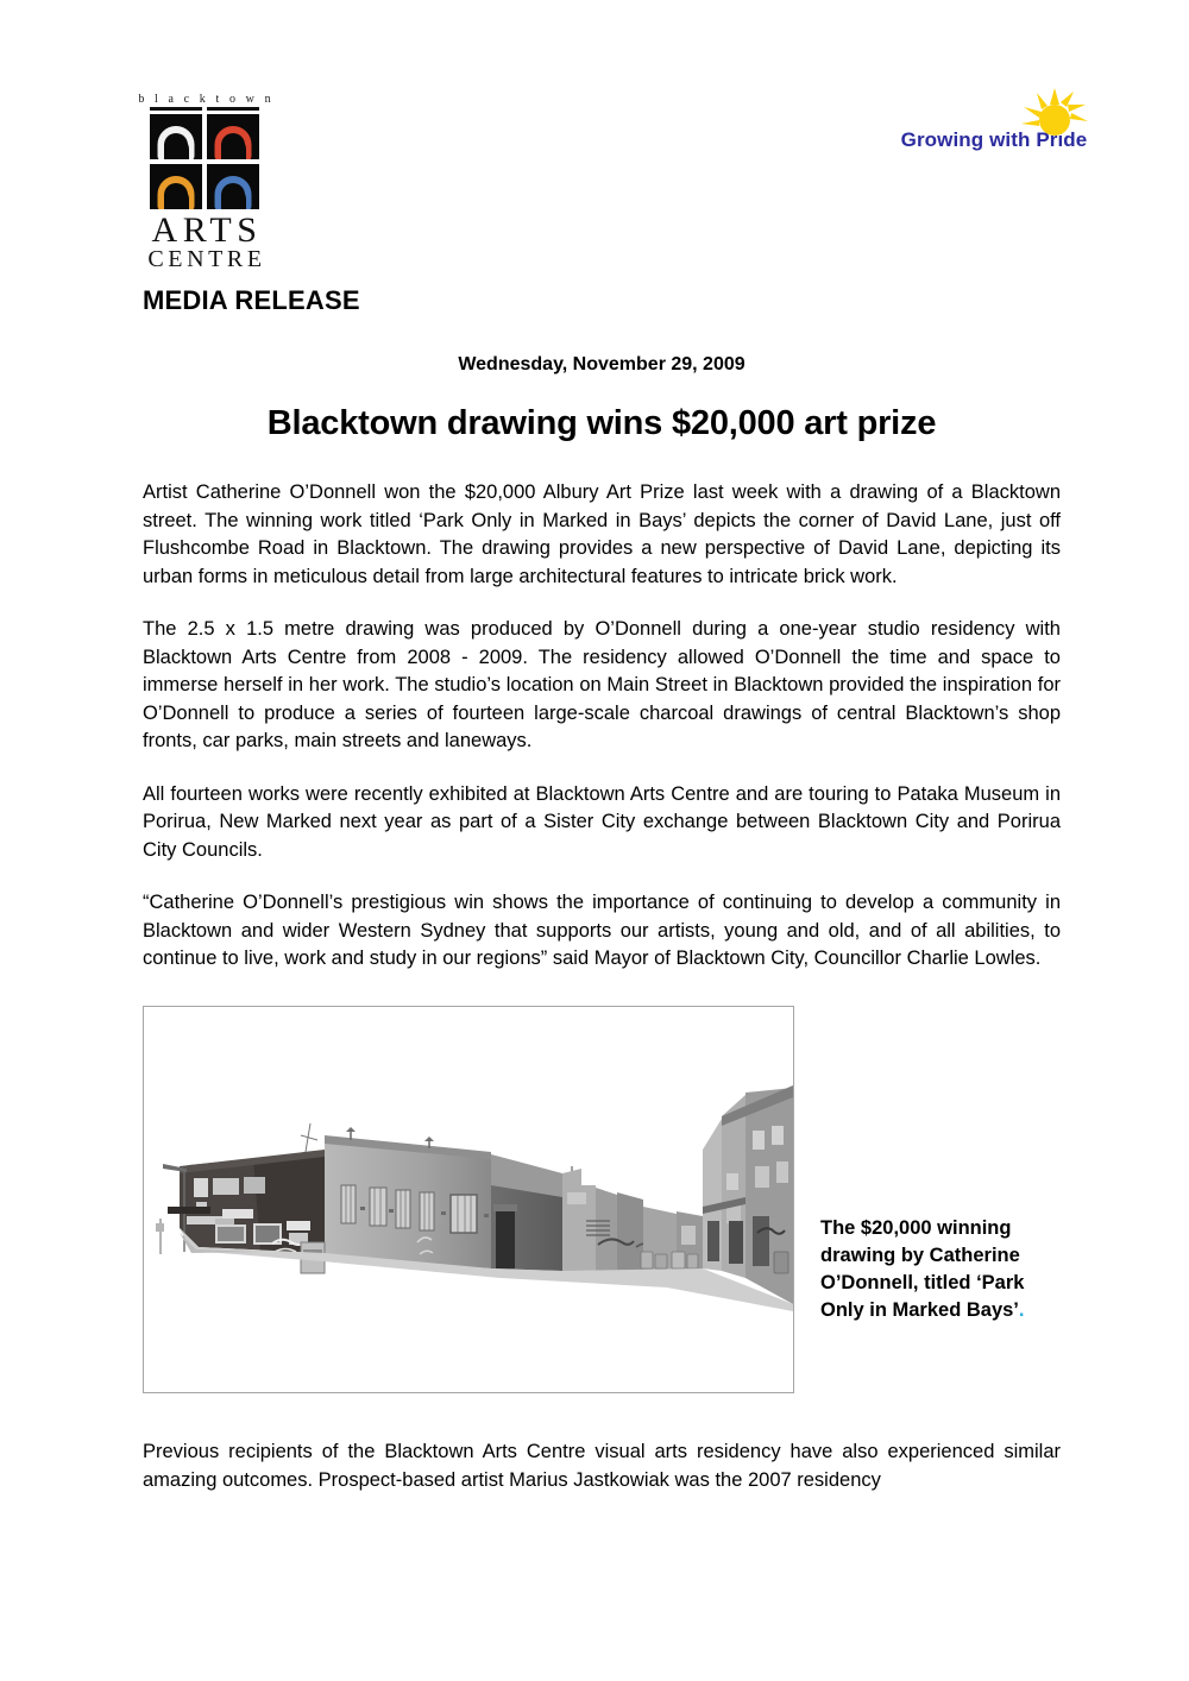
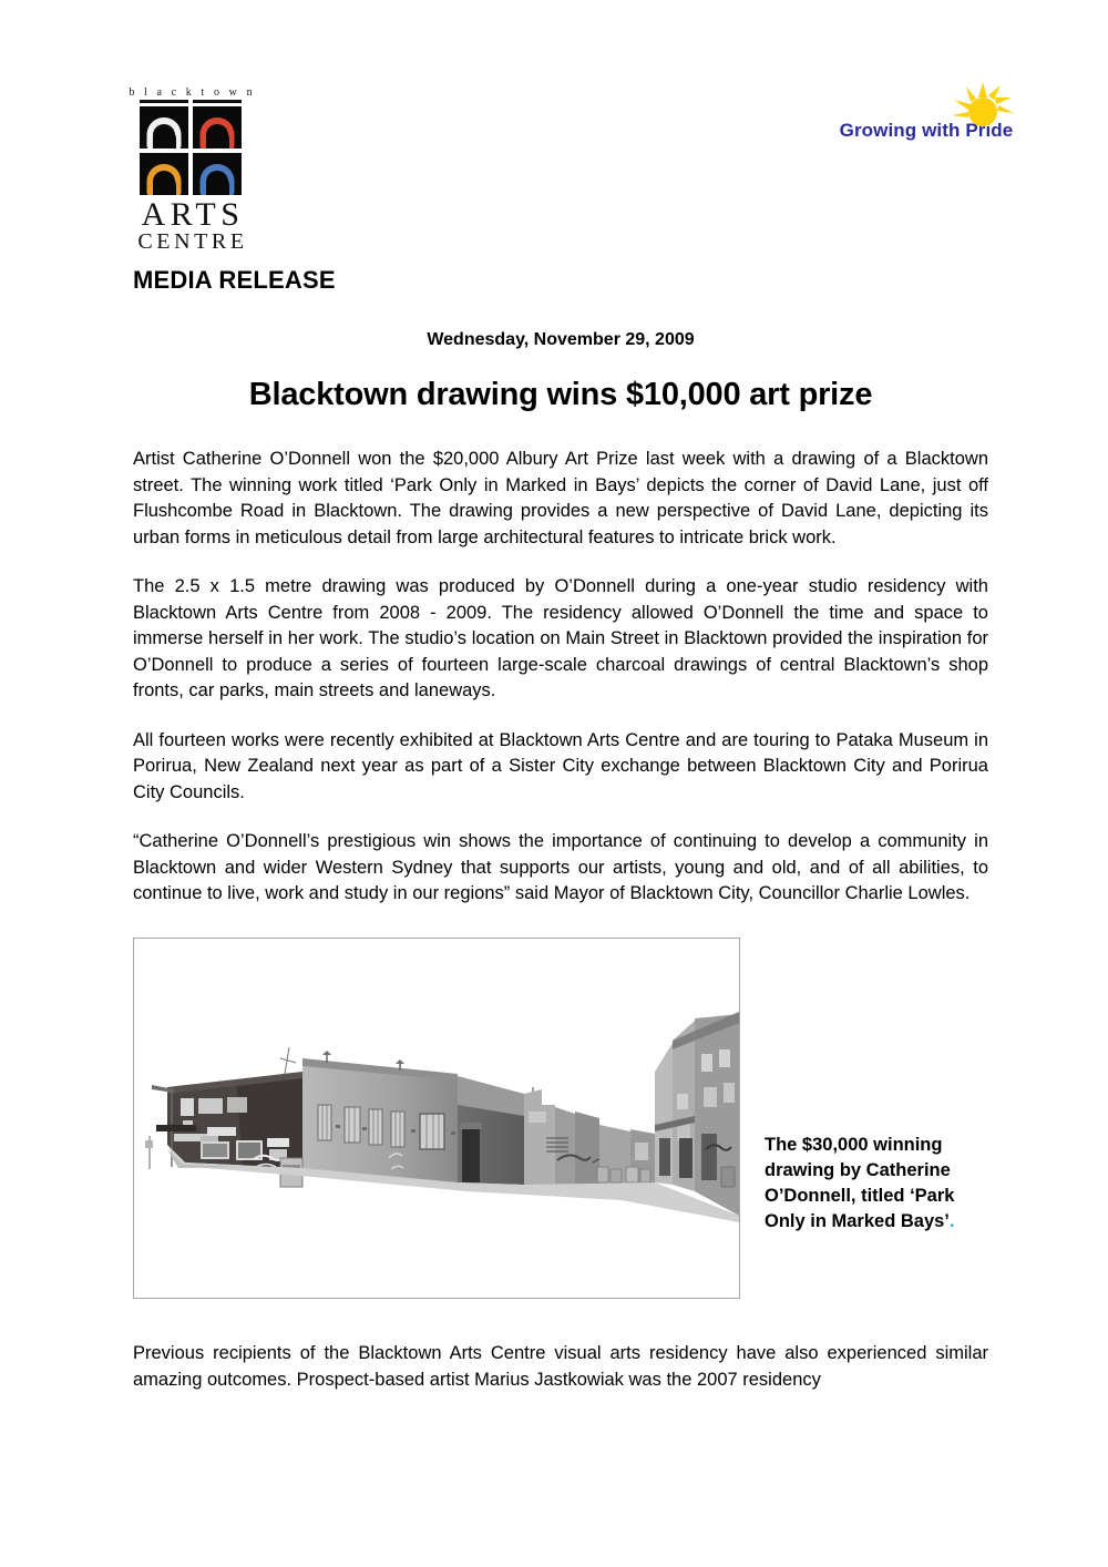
  b l a c k t o w n
  ARTS
  CENTRE
  Growing with Pride
  MEDIA RELEASE
  Wednesday, November 29, 2009
- Blacktown drawing wins $20,000 art prize
+ Blacktown drawing wins $10,000 art prize
  Artist Catherine O’Donnell won the $20,000 Albury Art Prize last week with a drawing of a Blacktown street. The winning work titled ‘Park Only in Marked in Bays’ depicts the corner of David Lane, just off Flushcombe Road in Blacktown. The drawing provides a new perspective of David Lane, depicting its urban forms in meticulous detail from large architectural features to intricate brick work.
  The 2.5 x 1.5 metre drawing was produced by O’Donnell during a one-year studio residency with Blacktown Arts Centre from 2008 - 2009. The residency allowed O’Donnell the time and space to immerse herself in her work. The studio’s location on Main Street in Blacktown provided the inspiration for O’Donnell to produce a series of fourteen large-scale charcoal drawings of central Blacktown’s shop fronts, car parks, main streets and laneways.
- All fourteen works were recently exhibited at Blacktown Arts Centre and are touring to Pataka Museum in Porirua, New Marked next year as part of a Sister City exchange between Blacktown City and Porirua City Councils.
+ All fourteen works were recently exhibited at Blacktown Arts Centre and are touring to Pataka Museum in Porirua, New Zealand next year as part of a Sister City exchange between Blacktown City and Porirua City Councils.
  “Catherine O’Donnell’s prestigious win shows the importance of continuing to develop a community in Blacktown and wider Western Sydney that supports our artists, young and old, and of all abilities, to continue to live, work and study in our regions” said Mayor of Blacktown City, Councillor Charlie Lowles.
- The $20,000 winning drawing by Catherine O’Donnell, titled ‘Park Only in Marked Bays’.
+ The $30,000 winning drawing by Catherine O’Donnell, titled ‘Park Only in Marked Bays’.
  Previous recipients of the Blacktown Arts Centre visual arts residency have also experienced similar amazing outcomes. Prospect-based artist Marius Jastkowiak was the 2007 residency
